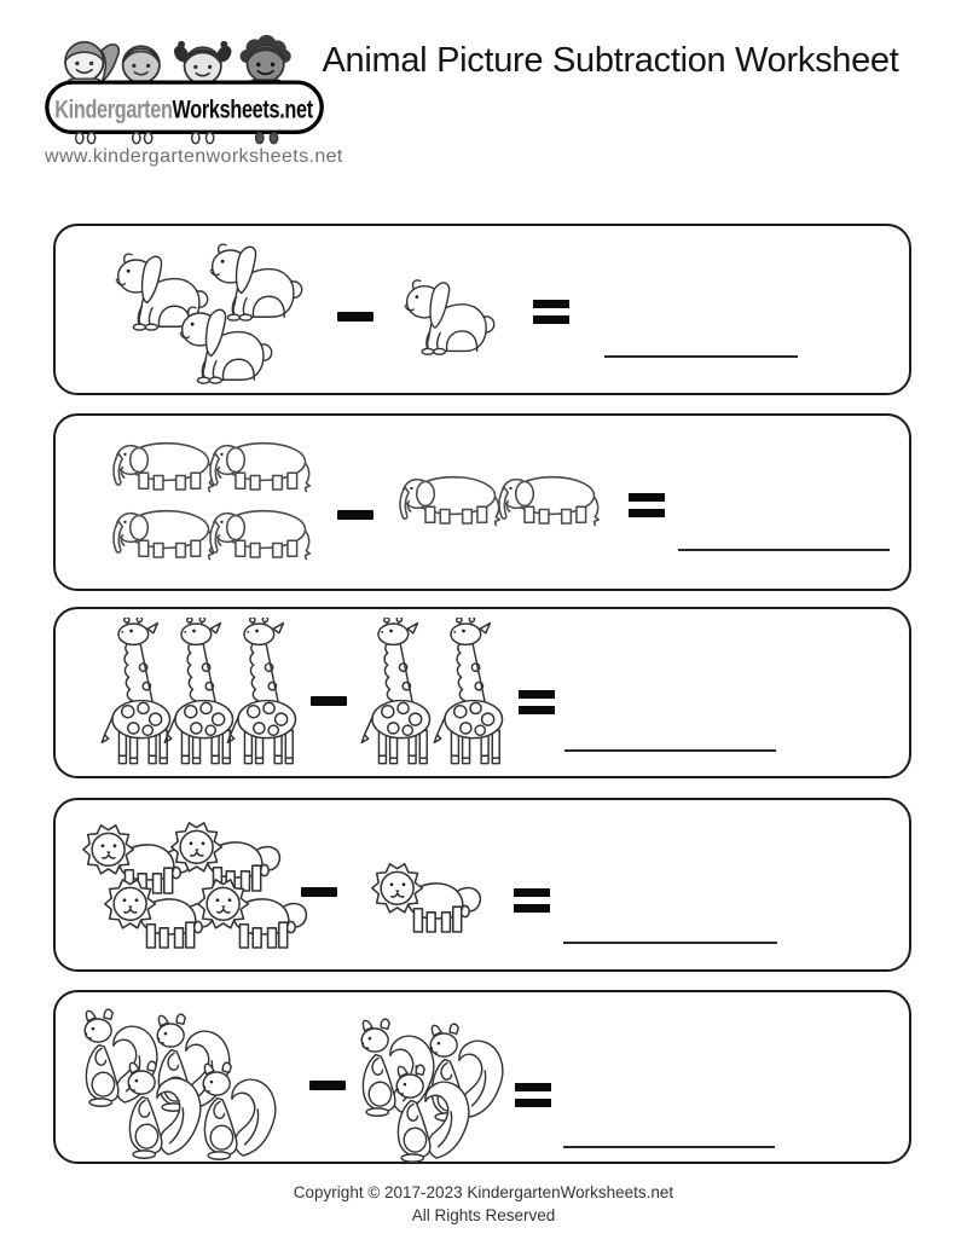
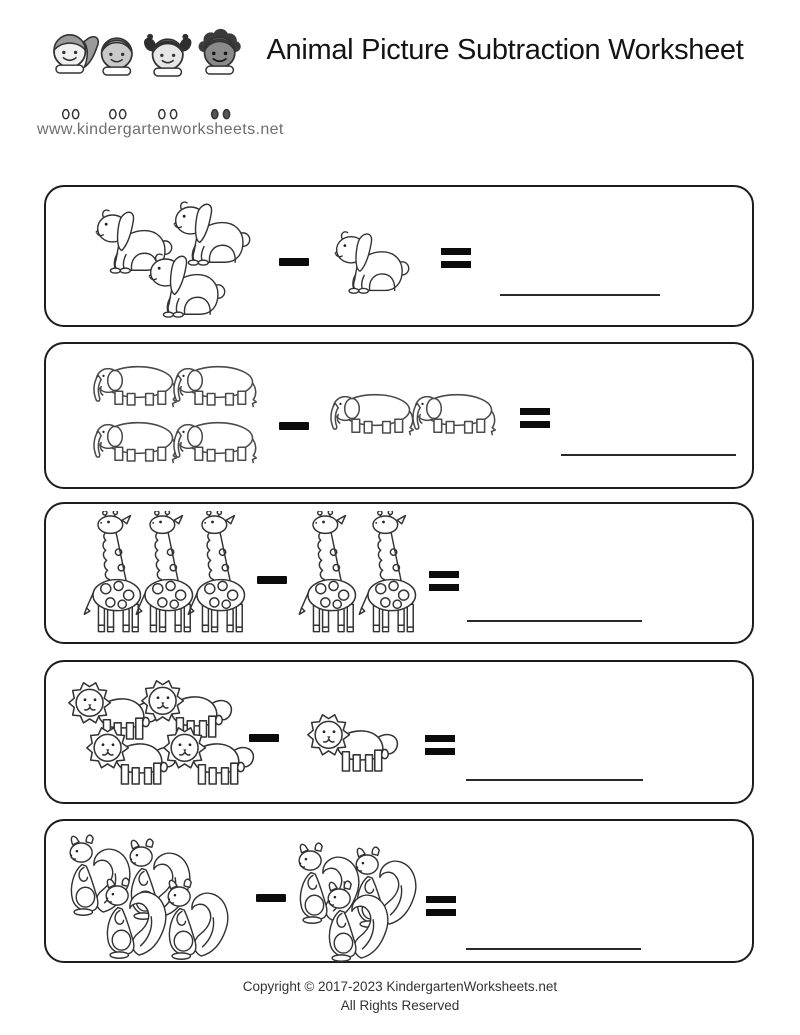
- KindergartenWorksheets.net
  www.kindergartenworksheets.net
  Animal Picture Subtraction Worksheet
  Copyright © 2017-2023 KindergartenWorksheets.net
  All Rights Reserved
